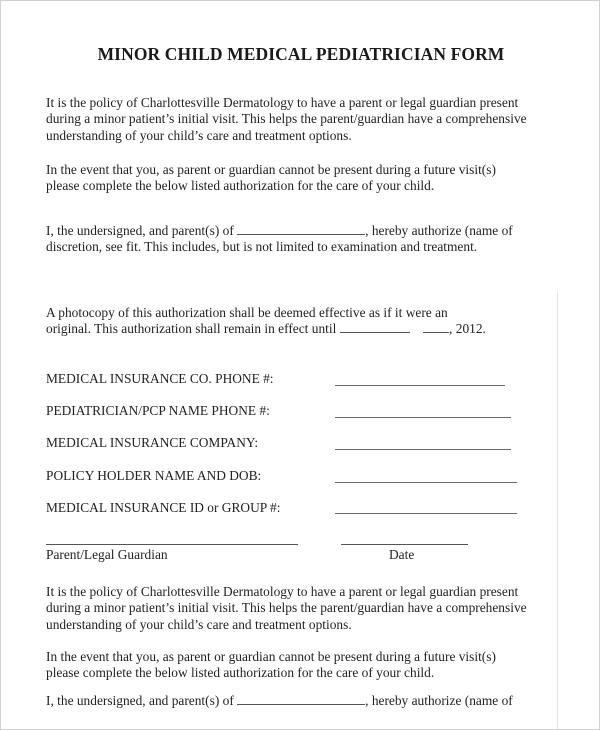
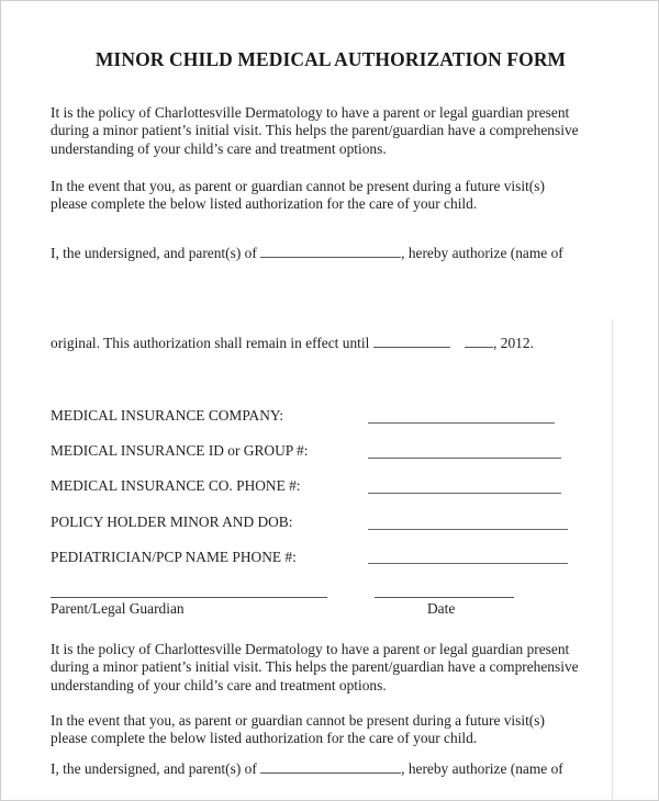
- MINOR CHILD MEDICAL PEDIATRICIAN FORM
+ MINOR CHILD MEDICAL AUTHORIZATION FORM
  It is the policy of Charlottesville Dermatology to have a parent or legal guardian present
  during a minor patient’s initial visit. This helps the parent/guardian have a comprehensive
  understanding of your child’s care and treatment options.
  In the event that you, as parent or guardian cannot be present during a future visit(s)
  please complete the below listed authorization for the care of your child.
  I, the undersigned, and parent(s) of , hereby authorize (name of
- discretion, see fit. This includes, but is not limited to examination and treatment.
- A photocopy of this authorization shall be deemed effective as if it were an
  original. This authorization shall remain in effect until , 2012.
- MEDICAL INSURANCE CO. PHONE #:
+ MEDICAL INSURANCE COMPANY:
- PEDIATRICIAN/PCP NAME PHONE #:
+ MEDICAL INSURANCE ID or GROUP #:
- MEDICAL INSURANCE COMPANY:
+ MEDICAL INSURANCE CO. PHONE #:
- POLICY HOLDER NAME AND DOB:
+ POLICY HOLDER MINOR AND DOB:
- MEDICAL INSURANCE ID or GROUP #:
+ PEDIATRICIAN/PCP NAME PHONE #:
  Parent/Legal Guardian
  Date
  It is the policy of Charlottesville Dermatology to have a parent or legal guardian present
  during a minor patient’s initial visit. This helps the parent/guardian have a comprehensive
  understanding of your child’s care and treatment options.
  In the event that you, as parent or guardian cannot be present during a future visit(s)
  please complete the below listed authorization for the care of your child.
  I, the undersigned, and parent(s) of , hereby authorize (name of
